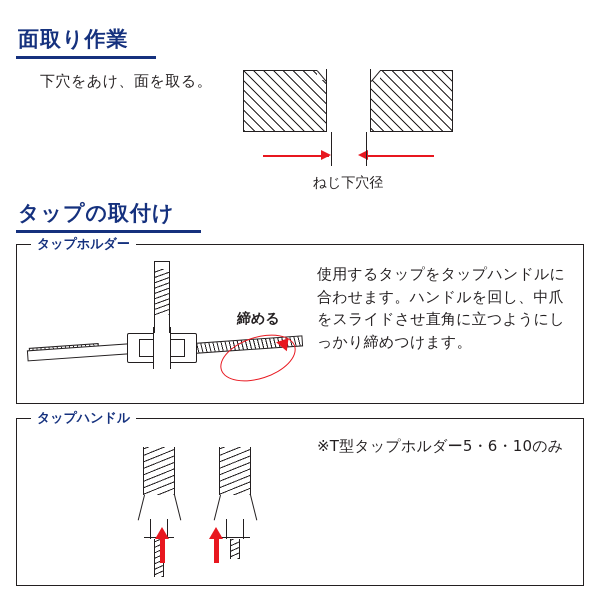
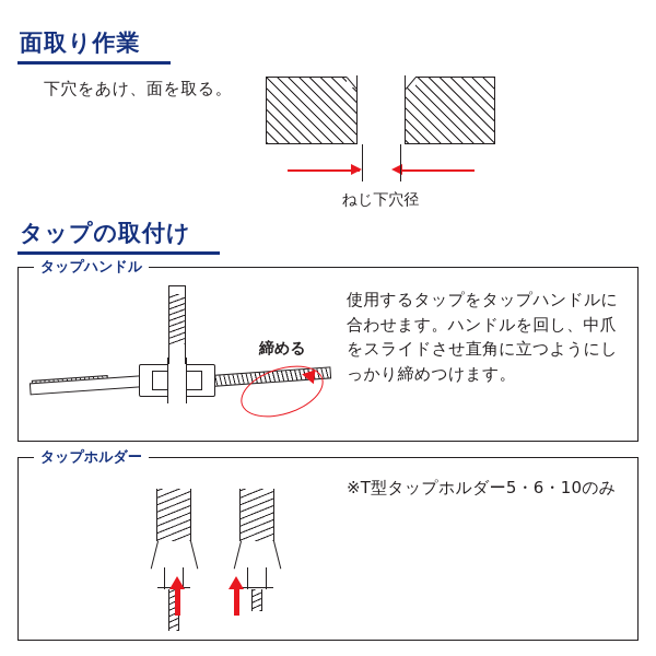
  面取り作業
  下穴をあけ、面を取る。
  ねじ下穴径
  タップの取付け
- タップホルダー
+ タップハンドル
  締める
  使用するタップをタップハンドルに合わせます。ハンドルを回し、中爪をスライドさせ直角に立つようにしっかり締めつけます。
- タップハンドル
+ タップホルダー
  ※T型タップホルダー5・6・10のみ
